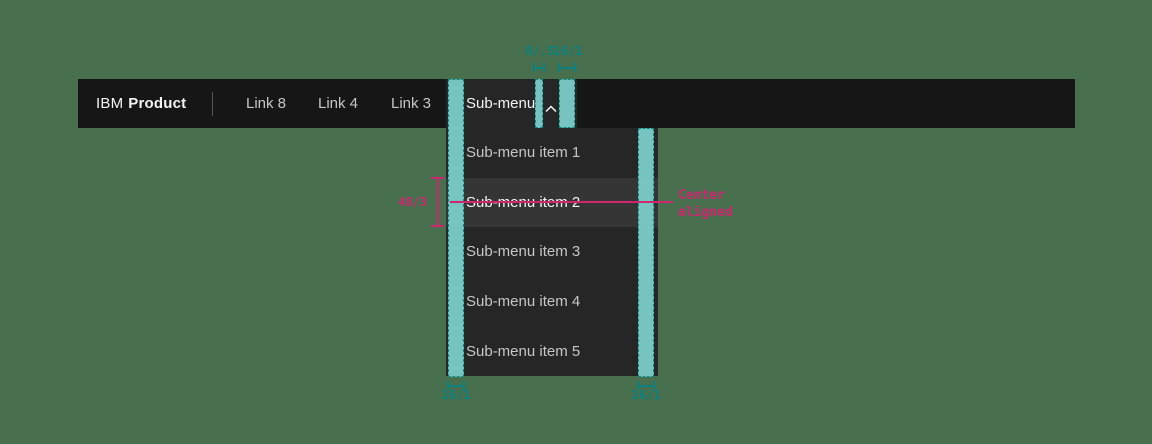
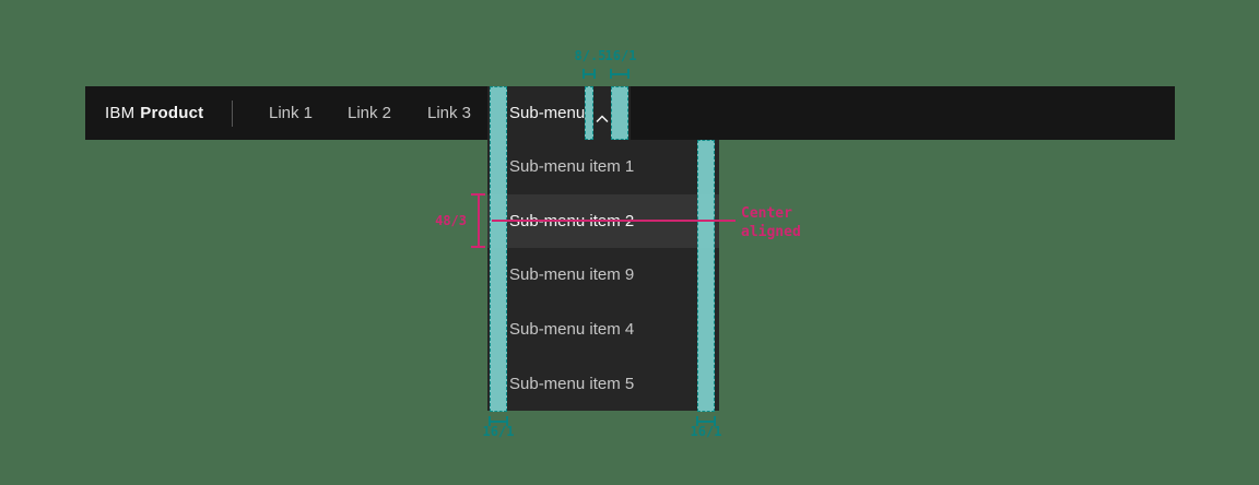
  IBM Product
- Link 8
+ Link 1
- Link 4
+ Link 2
  Link 3
  Sub-menu
  Sub-menu item 1
- Sub-menu item 3
+ Sub-menu item 9
  Sub-menu item 4
  Sub-menu item 5
  8/.5
  16/1
  16/1
  16/1
  48/3
  Center aligned
